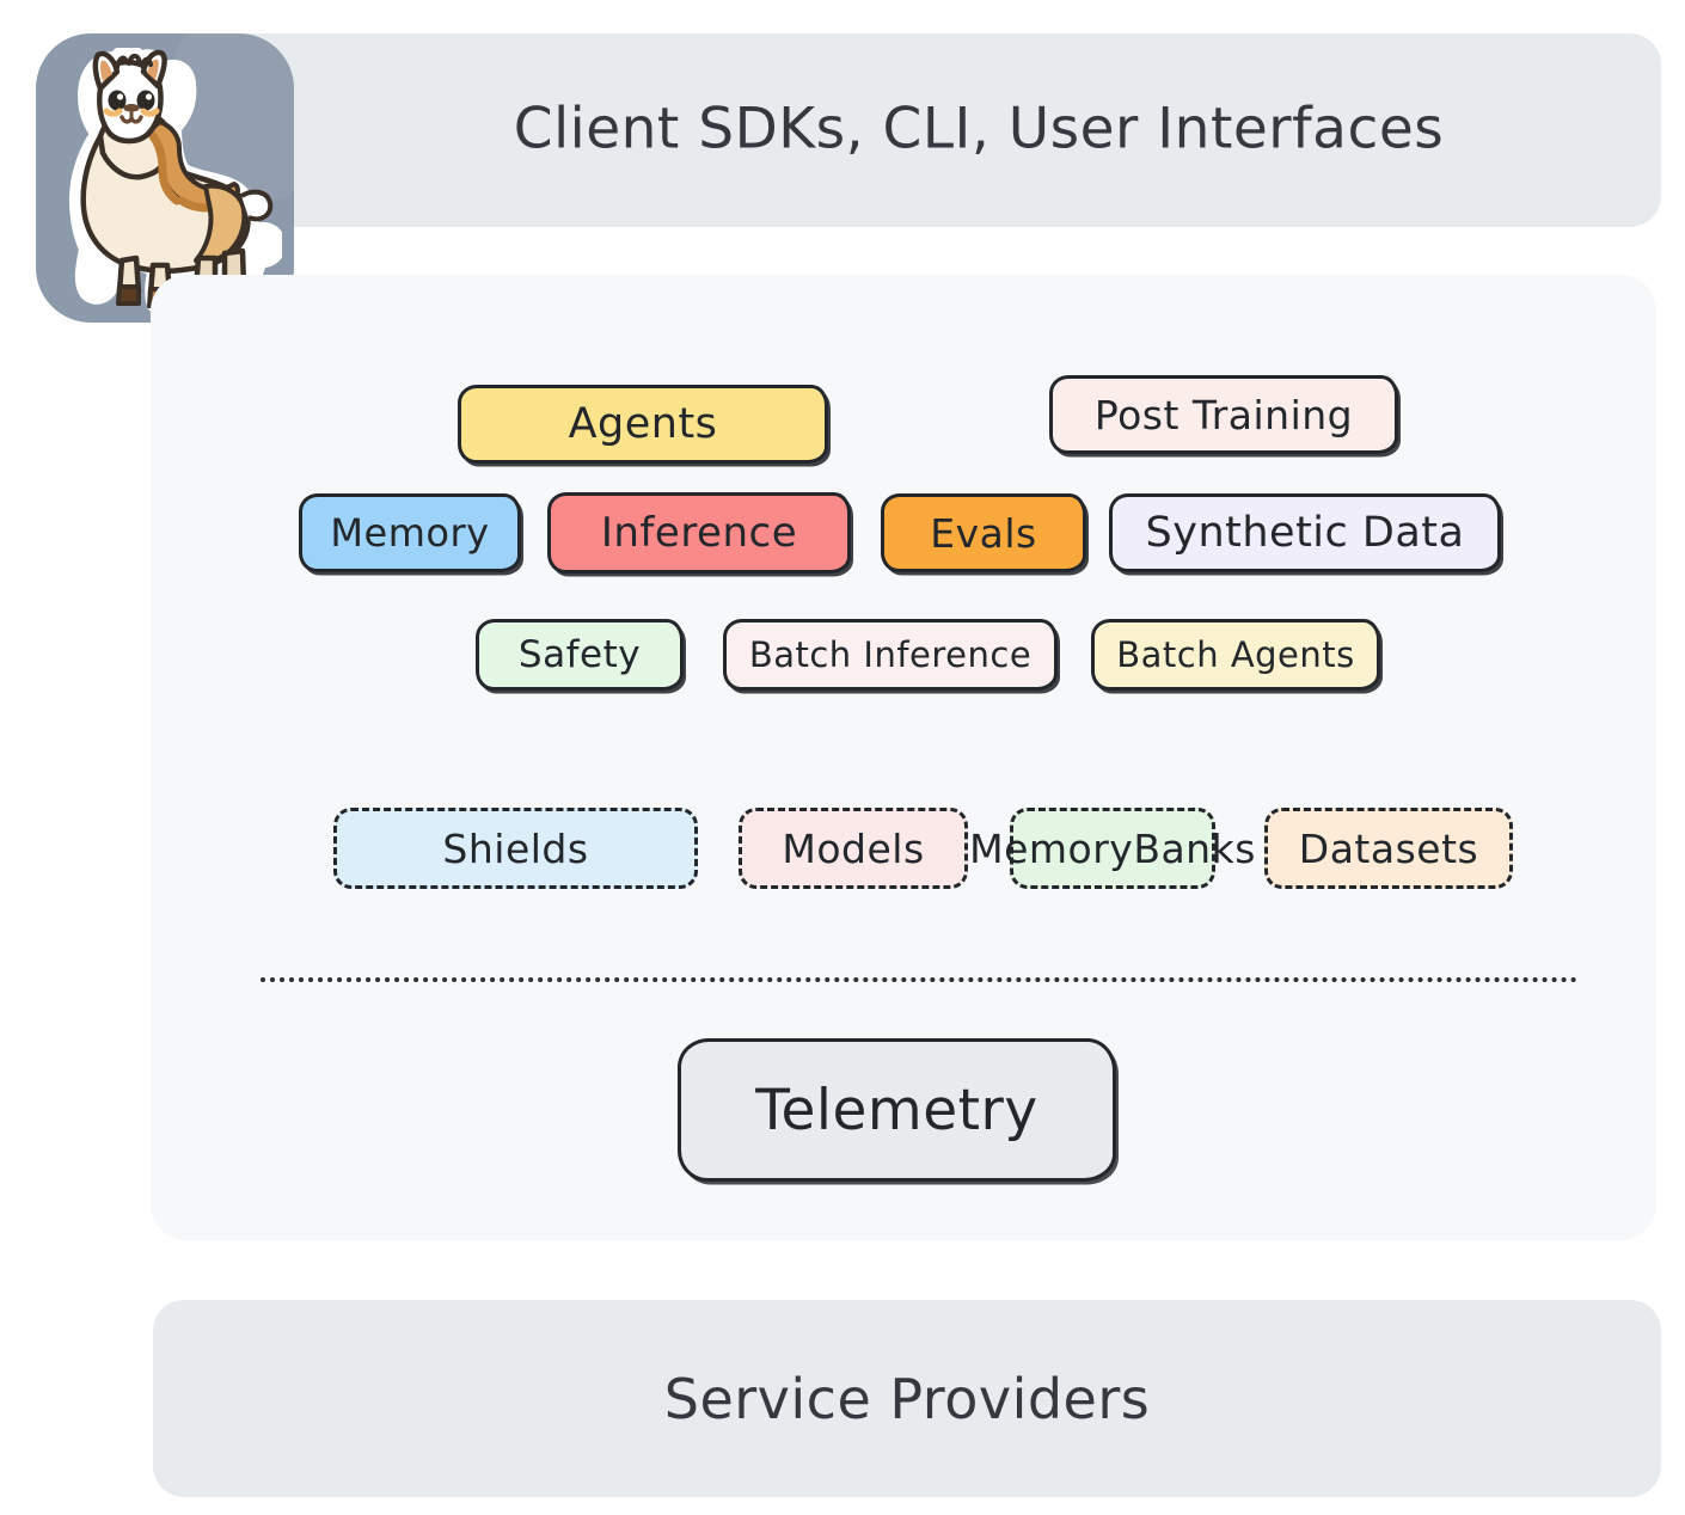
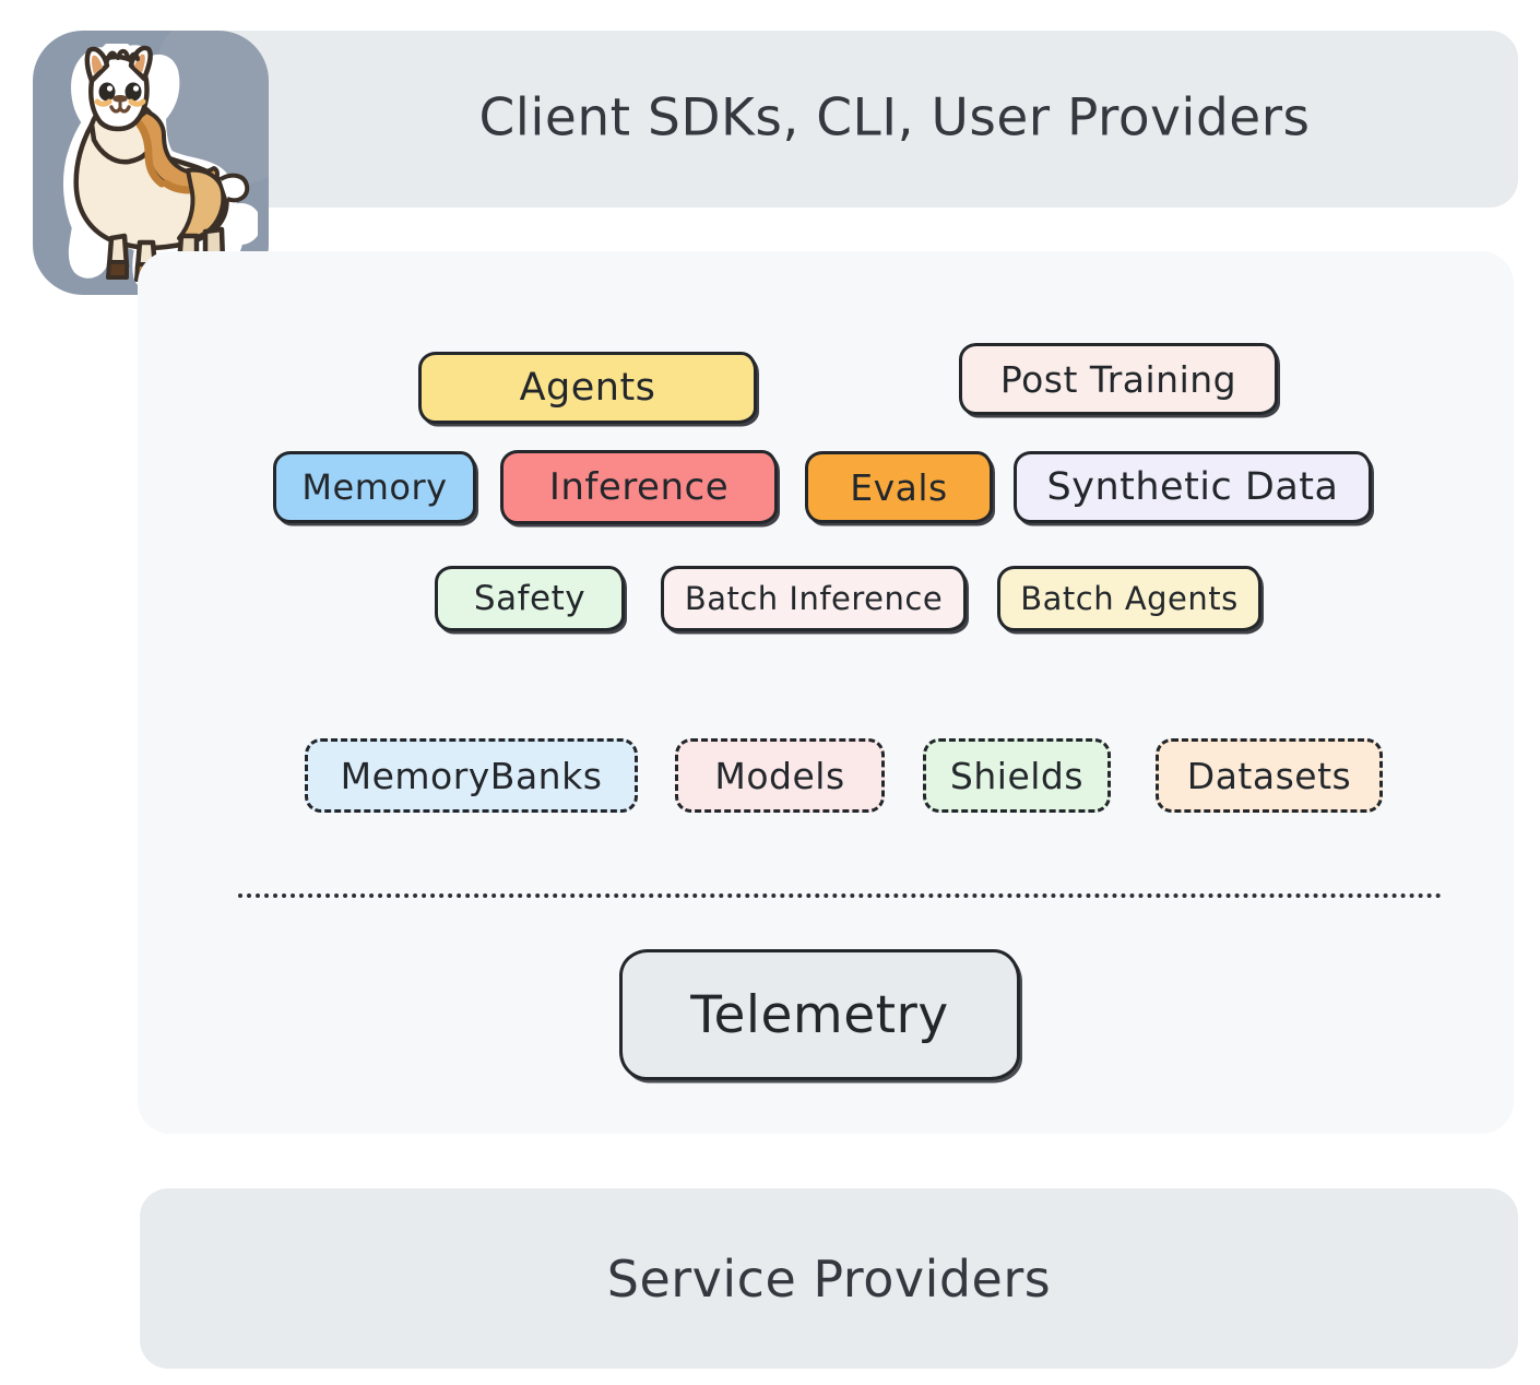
- Client SDKs, CLI, User Interfaces
+ Client SDKs, CLI, User Providers
  Agents
  Post Training
  Memory
  Inference
  Evals
  Synthetic Data
  Safety
  Batch Inference
  Batch Agents
- Shields
+ MemoryBanks
  Models
- MemoryBanks
+ Shields
  Datasets
  Telemetry
  Service Providers
